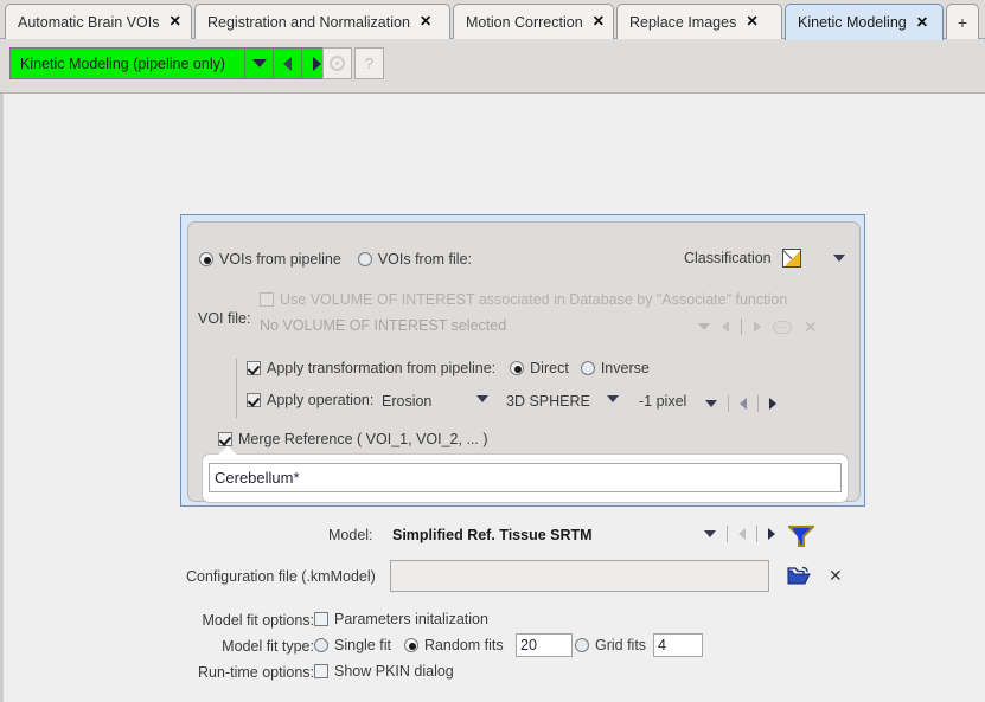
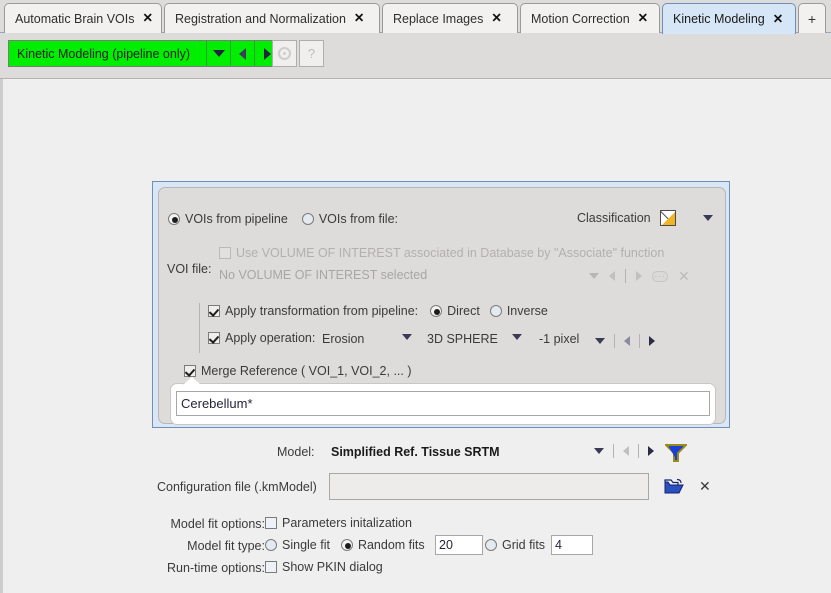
  Automatic Brain VOIs
  ✕
  Registration and Normalization
  ✕
- Motion Correction
+ Replace Images
  ✕
- Replace Images
+ Motion Correction
  ✕
  Kinetic Modeling
  ✕
  +
  Kinetic Modeling (pipeline only)
  ?
  VOIs from pipeline
  VOIs from file:
  Classification
  VOI file:
  Use VOLUME OF INTEREST associated in Database by "Associate" function
  No VOLUME OF INTEREST selected
  ···
  ✕
  Apply transformation from pipeline:
  Direct
  Inverse
  Apply operation:
  Erosion
  3D SPHERE
  -1 pixel
  Merge Reference ( VOI_1, VOI_2, ... )
  Cerebellum*
  Model:
  Simplified Ref. Tissue SRTM
  Configuration file (.kmModel)
  ✕
  Model fit options:
  Parameters initalization
  Model fit type:
  Single fit
  Random fits
  20
  Grid fits
  4
  Run-time options:
  Show PKIN dialog
